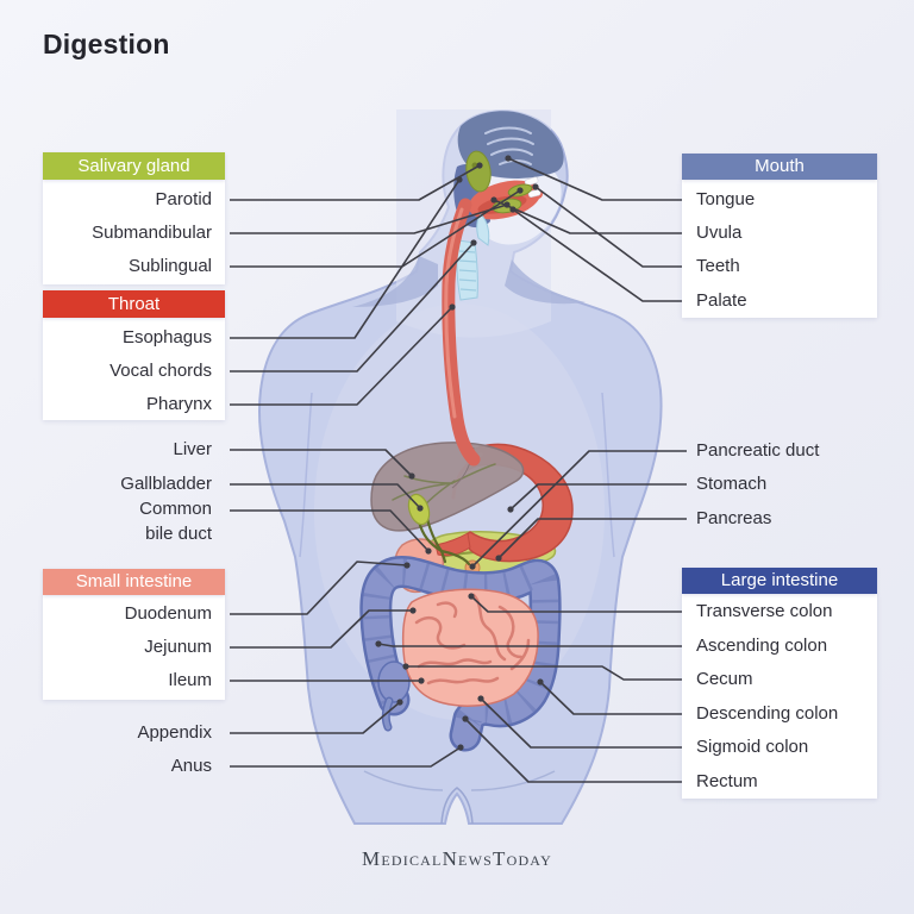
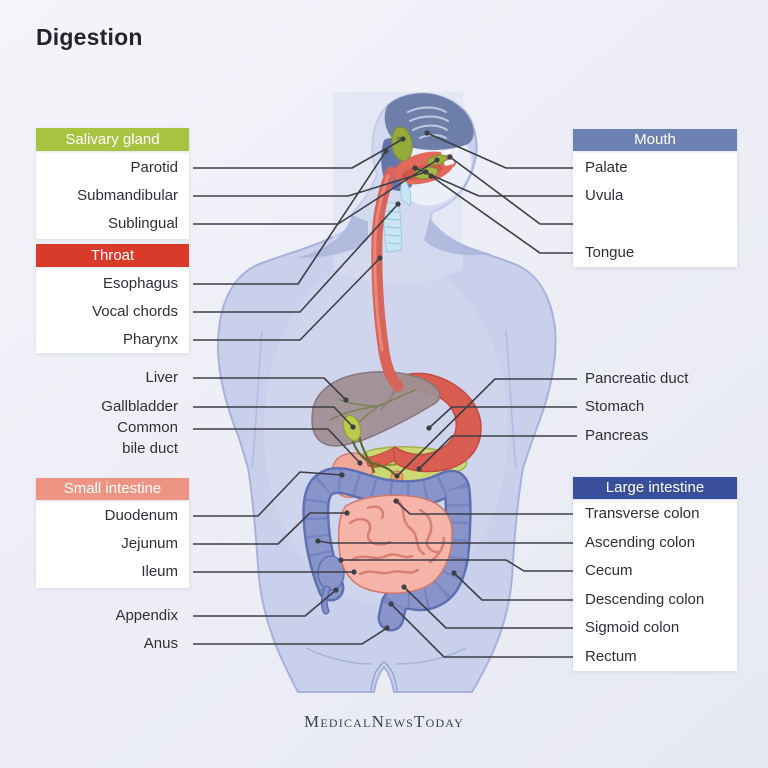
  Digestion
  Salivary gland
  Throat
  Small intestine
  Mouth
  Large intestine
  Parotid
  Submandibular
  Sublingual
  Esophagus
  Vocal chords
  Pharynx
  Liver
  Gallbladder
  Common bile duct
  Duodenum
  Jejunum
  Ileum
  Appendix
  Anus
- Tongue
+ Palate
  Uvula
- Teeth
- Palate
+ Tongue
  Pancreatic duct
  Stomach
  Pancreas
  Transverse colon
  Ascending colon
  Cecum
  Descending colon
  Sigmoid colon
  Rectum
  MEDICALNEWSTODAY
